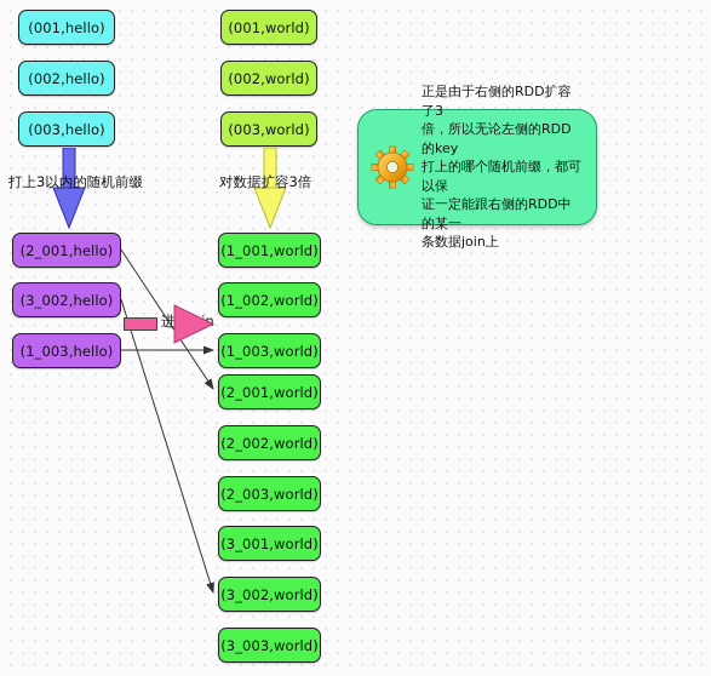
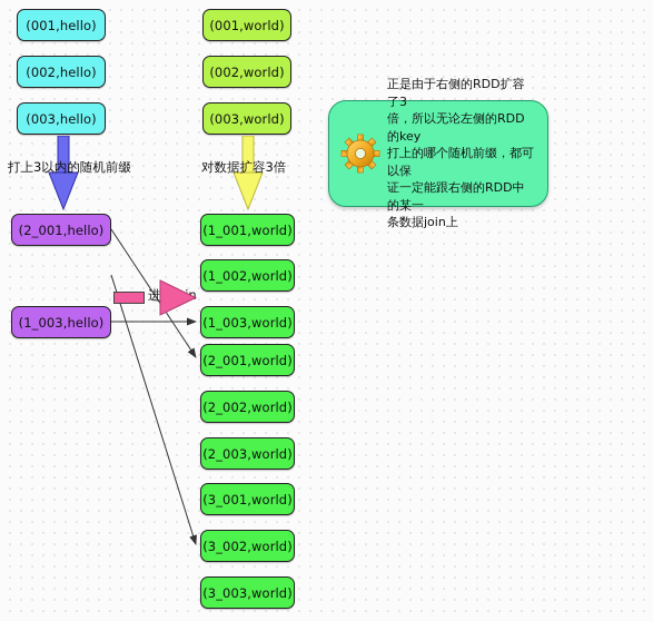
  (001,hello)
  (002,hello)
  (003,hello)
  (001,world)
  (002,world)
  (003,world)
  打上3以内的随机前缀
  对数据扩容3倍
  (2_001,hello)
- (3_002,hello)
  (1_003,hello)
  (1_001,world)
  (1_002,world)
  (1_003,world)
  (2_001,world)
  (2_002,world)
  (2_003,world)
  (3_001,world)
  (3_002,world)
  (3_003,world)
  正是由于右侧的RDD扩容了3
  倍，所以无论左侧的RDD的key
  打上的哪个随机前缀，都可以保
  证一定能跟右侧的RDD中的某一
  条数据join上
